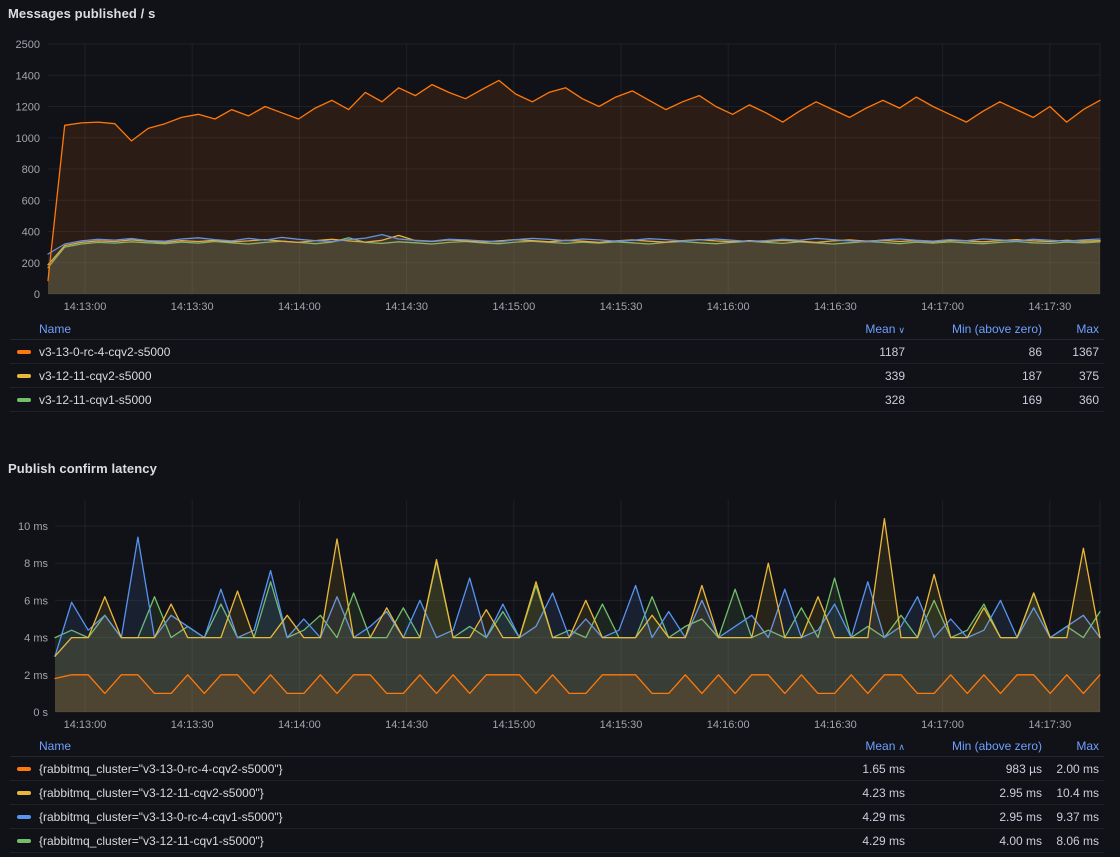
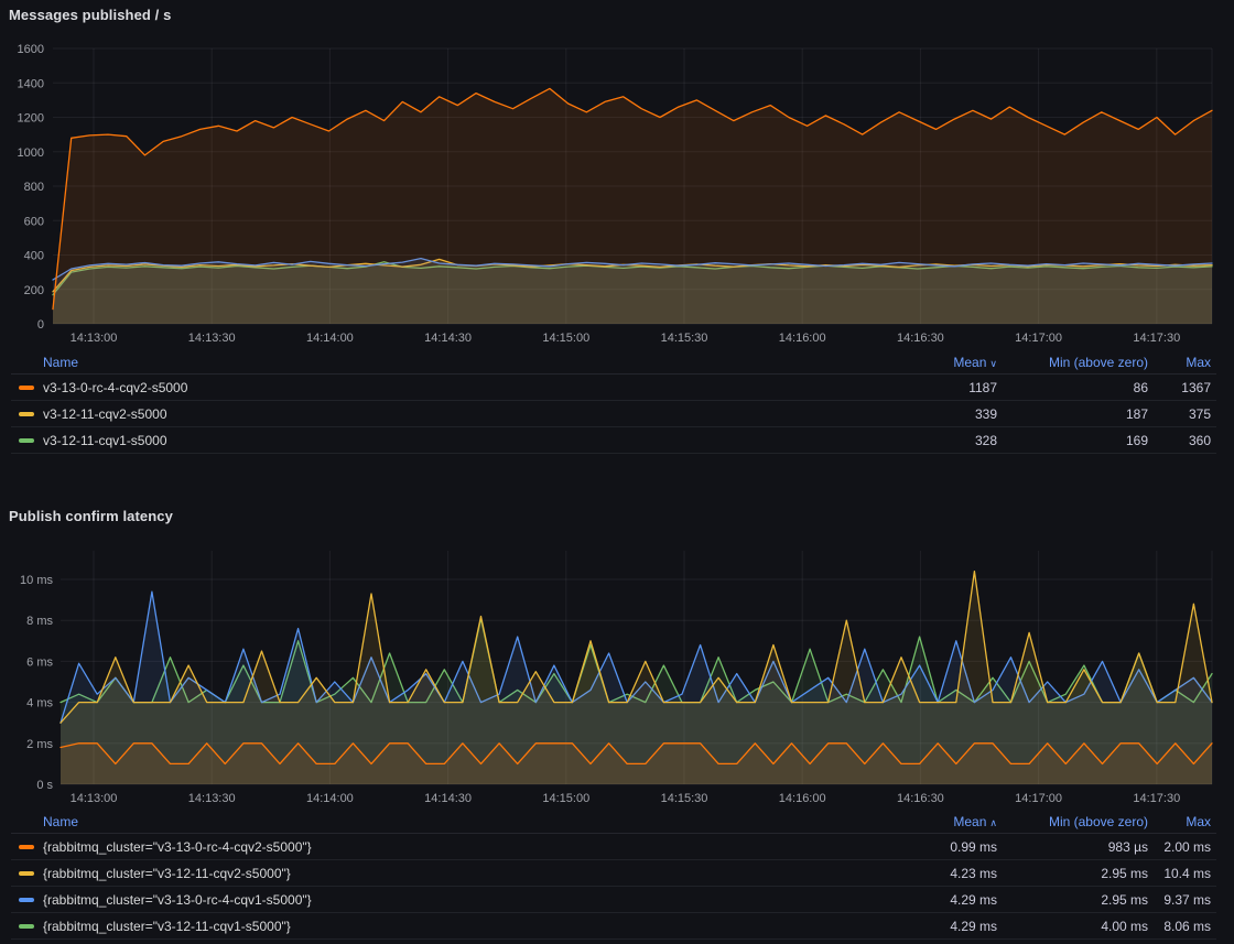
  Messages published / s
  0
  200
  400
  600
  800
  1000
  1200
  1400
- 2500
+ 1600
  14:13:00
  14:13:30
  14:14:00
  14:14:30
  14:15:00
  14:15:30
  14:16:00
  14:16:30
  14:17:00
  14:17:30
  Name
  Mean ∨
  Min (above zero)
  Max
  v3-13-0-rc-4-cqv2-s5000
  1187
  86
  1367
  v3-12-11-cqv2-s5000
  339
  187
  375
  v3-12-11-cqv1-s5000
  328
  169
  360
  Publish confirm latency
  0 s
  2 ms
  4 ms
  6 ms
  8 ms
  10 ms
  14:13:00
  14:13:30
  14:14:00
  14:14:30
  14:15:00
  14:15:30
  14:16:00
  14:16:30
  14:17:00
  14:17:30
  Name
  Mean ∧
  Min (above zero)
  Max
  {rabbitmq_cluster="v3-13-0-rc-4-cqv2-s5000"}
- 1.65 ms
+ 0.99 ms
  983 µs
  2.00 ms
  {rabbitmq_cluster="v3-12-11-cqv2-s5000"}
  4.23 ms
  2.95 ms
  10.4 ms
  {rabbitmq_cluster="v3-13-0-rc-4-cqv1-s5000"}
  4.29 ms
  2.95 ms
  9.37 ms
  {rabbitmq_cluster="v3-12-11-cqv1-s5000"}
  4.29 ms
  4.00 ms
  8.06 ms
